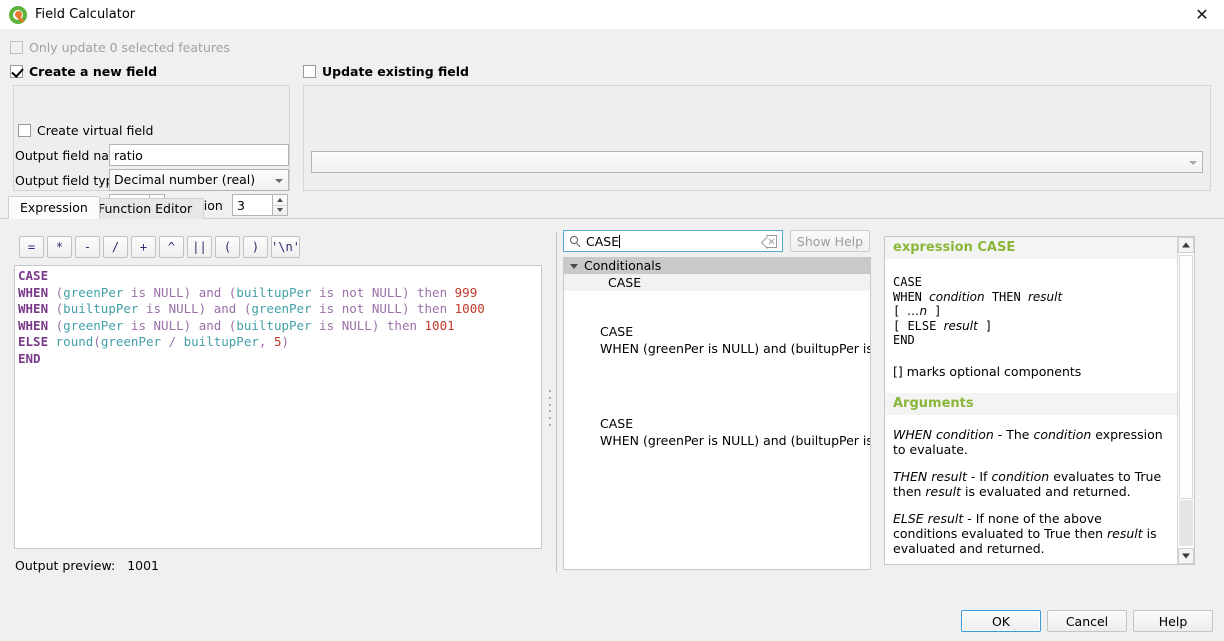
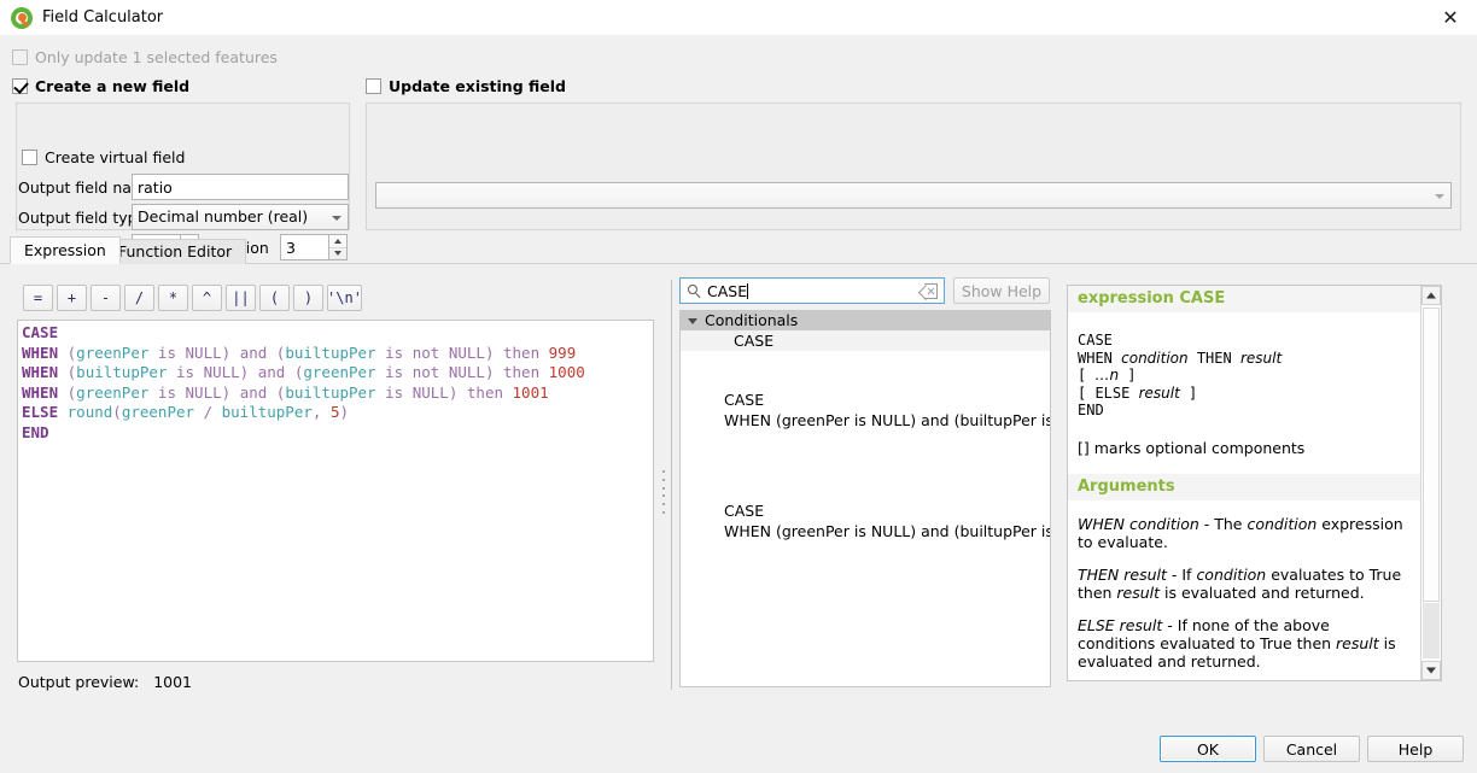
  Field Calculator
  ✕
- Only update 0 selected features
+ Only update 1 selected features
  Create a new field
  Update existing field
  Create virtual field
  Output field na
  ratio
  Output field ty
  Decimal number (real)
  Expression
  Function Editor
  =
- *
+ +
  -
  /
- +
+ *
  ^
  ||
  (
  )
  '\n'
  CASE WHEN (greenPer is NULL) and (builtupPer is not NULL) then 999 WHEN (builtupPer is NULL) and (greenPer is not NULL) then 1000 WHEN (greenPer is NULL) and (builtupPer is NULL) then 1001 ELSE round(greenPer / builtupPer, 5) END
  Output preview: 1001
  CASE
  Show Help
  Conditionals
  CASE
  CASE
  WHEN (greenPer is NULL) and (builtupPer is
  CASE
  WHEN (greenPer is NULL) and (builtupPer is
  expression CASE
  CASE
  WHEN condition THEN result
  [ …n ]
  [ ELSE result ]
  END
  [] marks optional components
  Arguments
  WHEN condition - The condition expression to evaluate.
  THEN result - If condition evaluates to True then result is evaluated and returned.
  ELSE result - If none of the above conditions evaluated to True then result is evaluated and returned.
  OK
  Cancel
  Help
